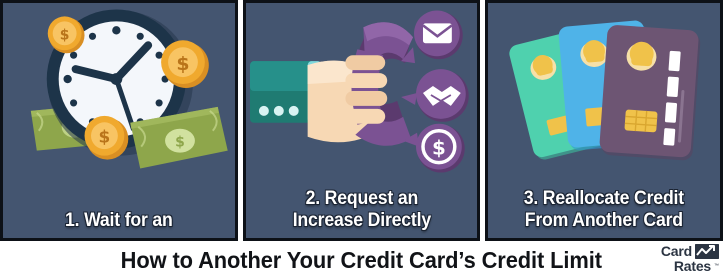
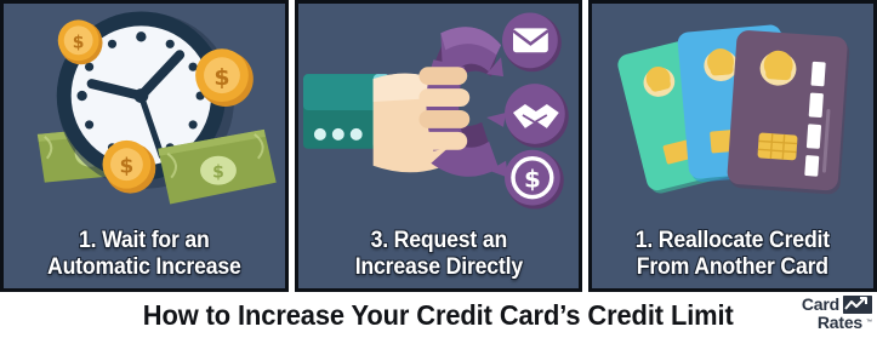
  $
  $
  $
  $
  1. Wait for an
+ Automatic Increase
  $
- 2. Request an
+ 3. Request an
  Increase Directly
- 3. Reallocate Credit
+ 1. Reallocate Credit
  From Another Card
- How to Another Your Credit Card’s Credit Limit
+ How to Increase Your Credit Card’s Credit Limit
  Card
  Rates
